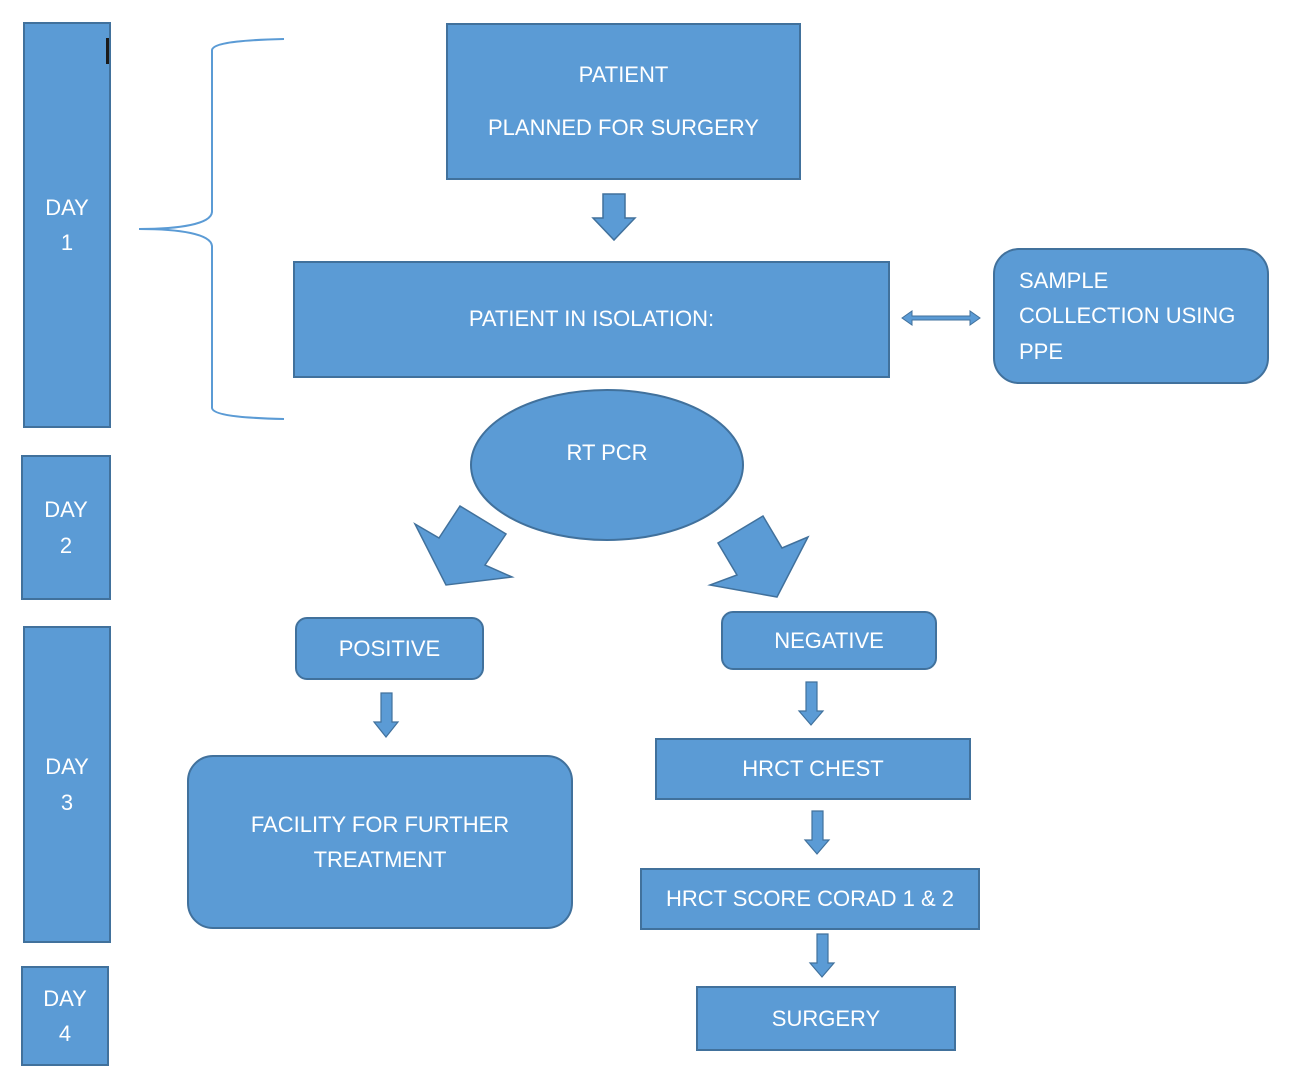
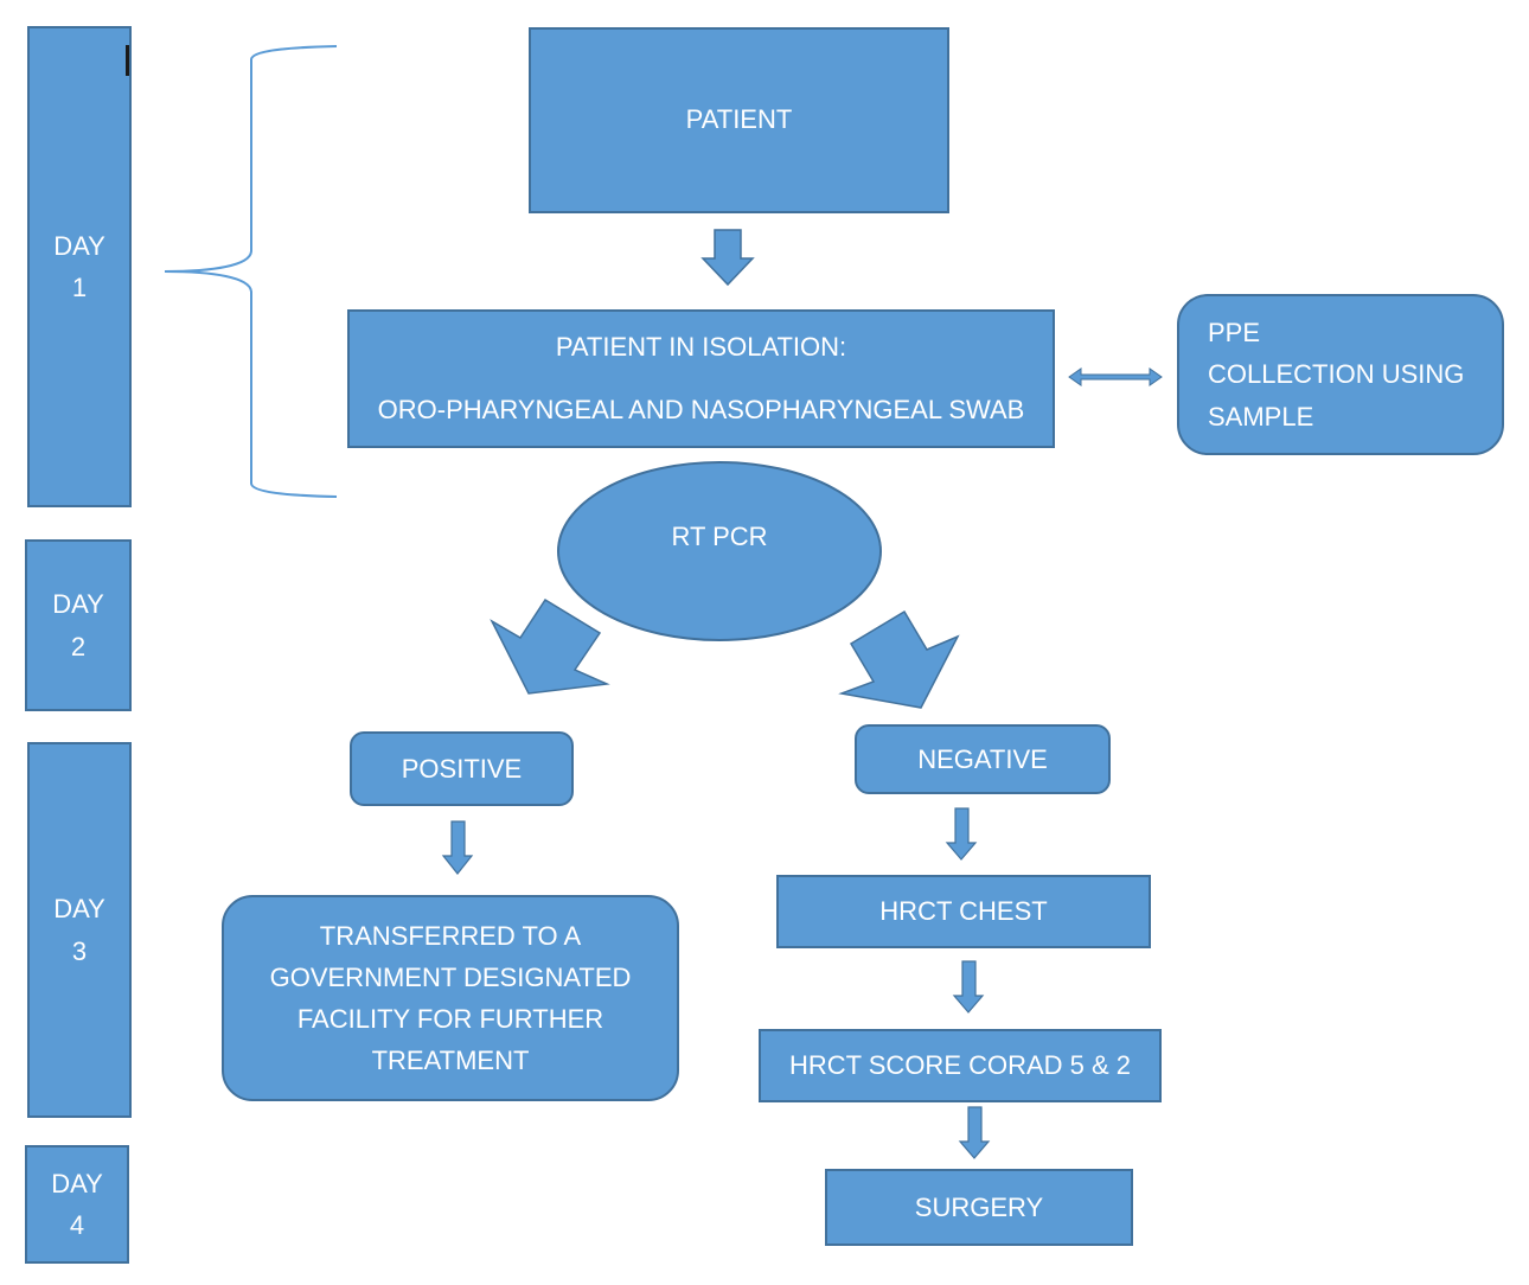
  DAY
  1
  DAY
  2
  DAY
  3
  DAY
  4
  RT PCR
  PATIENT
- PLANNED FOR SURGERY
  PATIENT IN ISOLATION:
+ ORO-PHARYNGEAL AND NASOPHARYNGEAL SWAB
- SAMPLE
+ PPE
  COLLECTION USING
- PPE
+ SAMPLE
  POSITIVE
+ TRANSFERRED TO A
+ GOVERNMENT DESIGNATED
  FACILITY FOR FURTHER
  TREATMENT
  NEGATIVE
  HRCT CHEST
- HRCT SCORE CORAD 1 & 2
+ HRCT SCORE CORAD 5 & 2
  SURGERY
